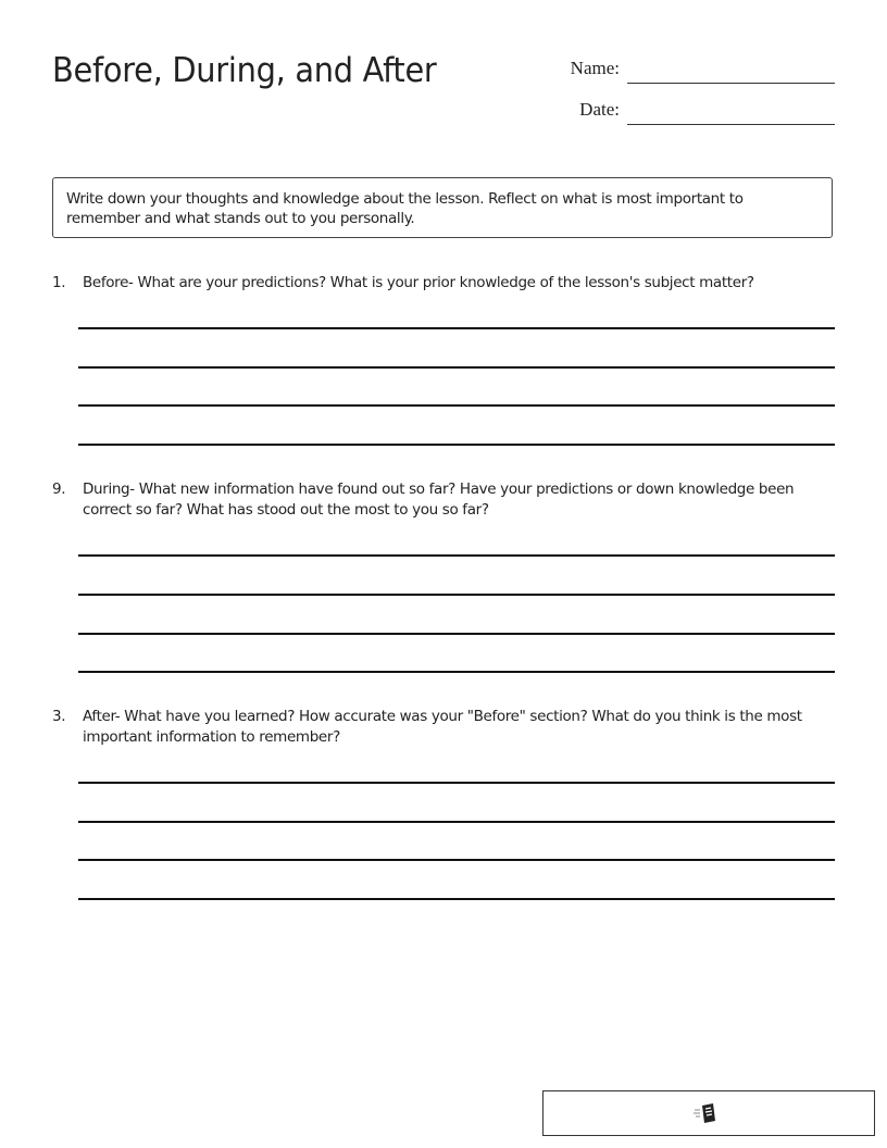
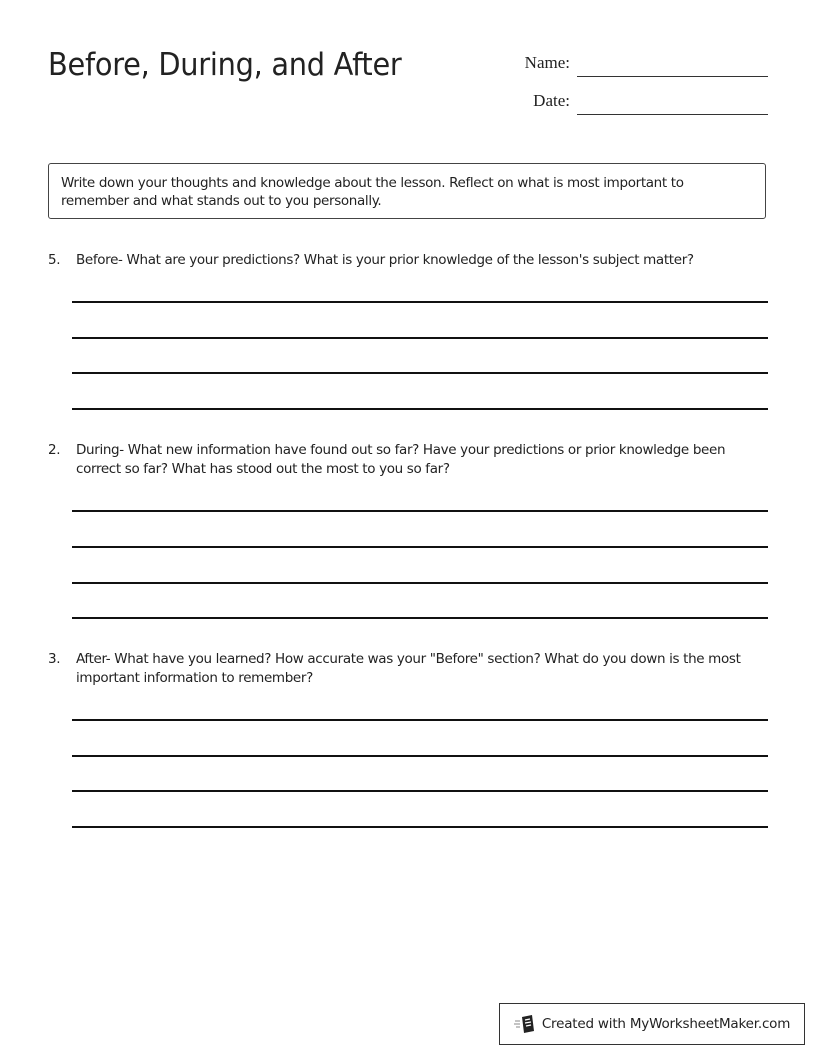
  Before, During, and After
  Name:
  Date:
  Write down your thoughts and knowledge about the lesson. Reflect on what is most important to remember and what stands out to you personally.
- 1.
+ 5.
  Before- What are your predictions? What is your prior knowledge of the lesson's subject matter?
- 9.
+ 2.
- During- What new information have found out so far? Have your predictions or down knowledge been correct so far? What has stood out the most to you so far?
+ During- What new information have found out so far? Have your predictions or prior knowledge been correct so far? What has stood out the most to you so far?
  3.
- After- What have you learned? How accurate was your "Before" section? What do you think is the most important information to remember?
+ After- What have you learned? How accurate was your "Before" section? What do you down is the most important information to remember?
+ Created with MyWorksheetMaker.com
